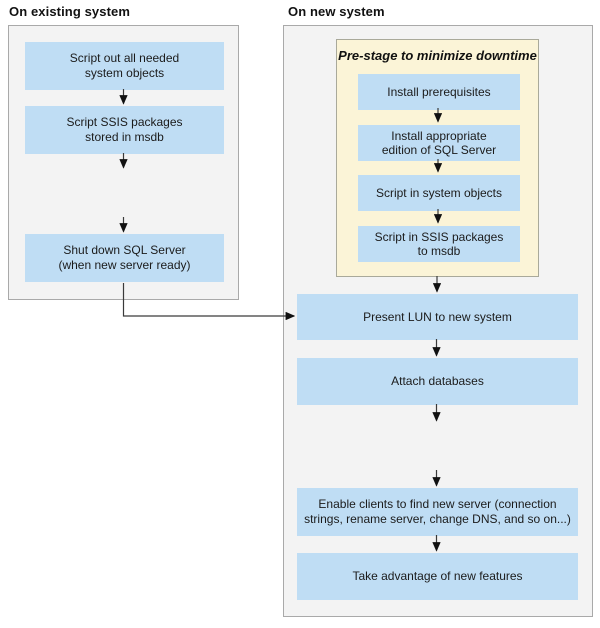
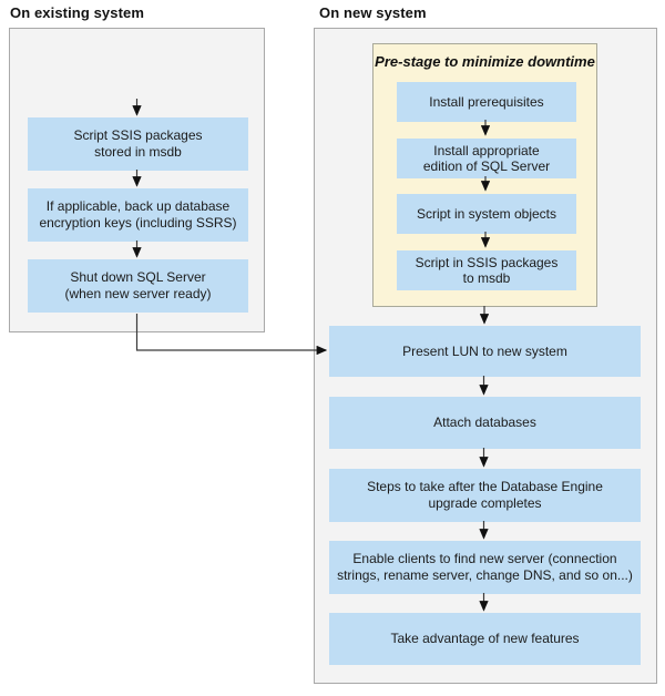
  On existing system
  On new system
- Script out all needed
- system objects
  Script SSIS packages
  stored in msdb
+ If applicable, back up database
+ encryption keys (including SSRS)
  Shut down SQL Server
  (when new server ready)
  Pre-stage to minimize downtime
  Install prerequisites
  Install appropriate
  edition of SQL Server
  Script in system objects
  Script in SSIS packages
  to msdb
  Present LUN to new system
  Attach databases
+ Steps to take after the Database Engine
+ upgrade completes
  Enable clients to find new server (connection
  strings, rename server, change DNS, and so on...)
  Take advantage of new features
